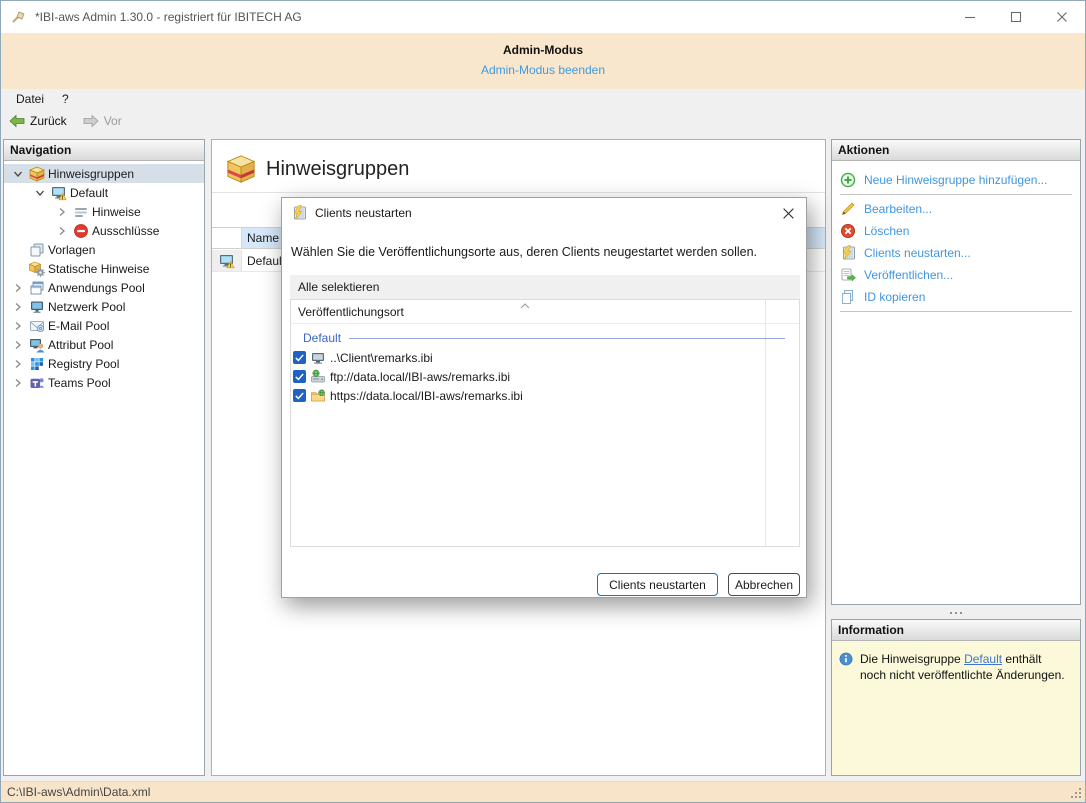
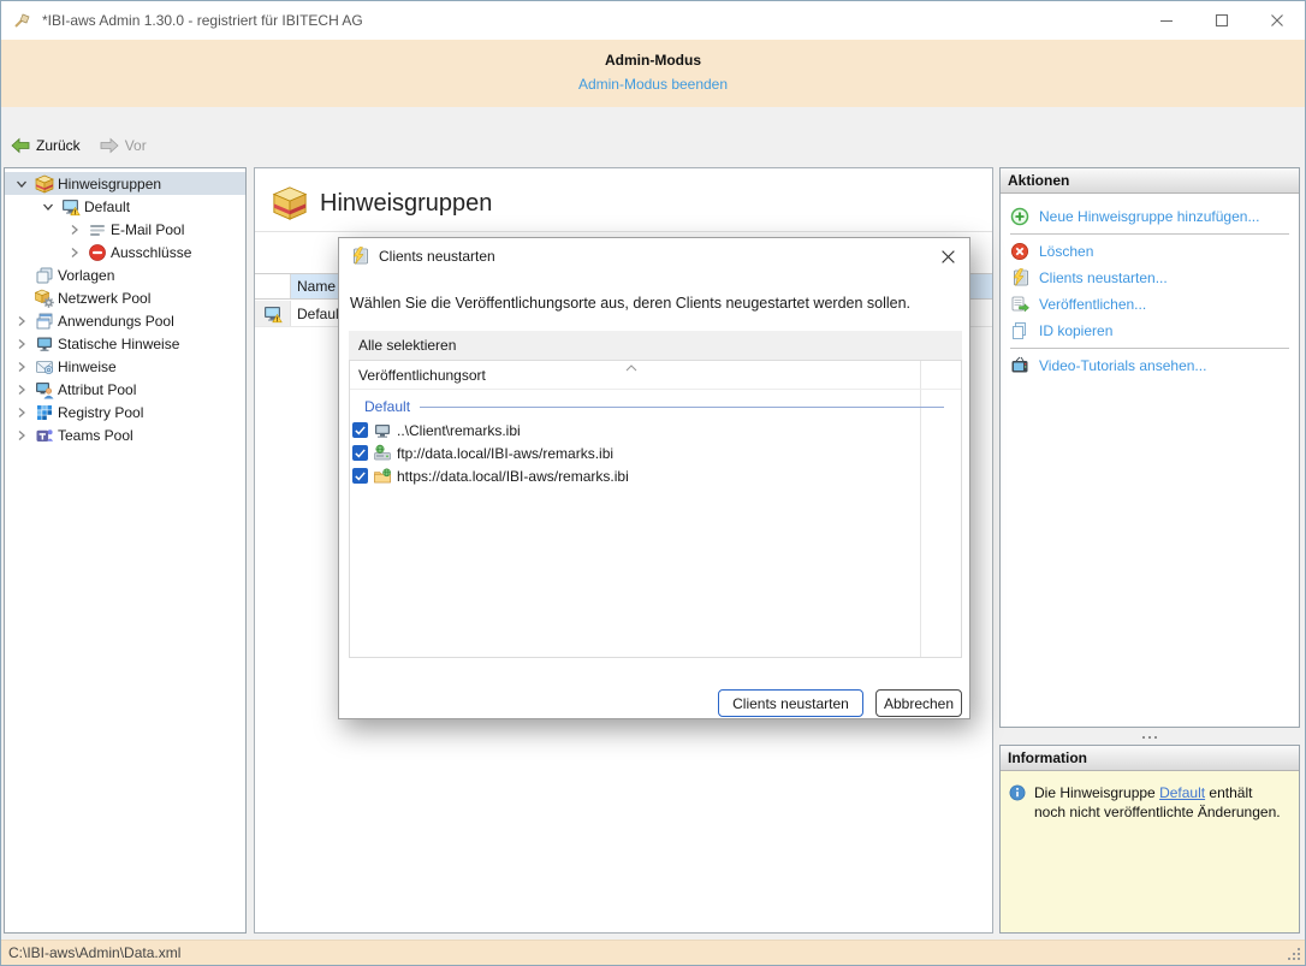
  *IBI-aws Admin 1.30.0 - registriert für IBITECH AG
  Admin-Modus
  Admin-Modus beenden
- Datei
- ?
  Zurück
  Vor
- Navigation
  Hinweisgruppen
  Default
- Hinweise
+ E-Mail Pool
  Ausschlüsse
  Vorlagen
- Statische Hinweise
+ Netzwerk Pool
  Anwendungs Pool
- Netzwerk Pool
+ Statische Hinweise
- E-Mail Pool
+ Hinweise
  Attribut Pool
  Registry Pool
  Teams Pool
  Hinweisgruppen
  Name
  Defau
  Aktionen
  Neue Hinweisgruppe hinzufügen...
- Bearbeiten...
  Löschen
  Clients neustarten...
  Veröffentlichen...
  ID kopieren
+ Video-Tutorials ansehen...
  Information
  Die Hinweisgruppe Default enthält noch nicht veröffentlichte Änderungen.
  Clients neustarten
  Wählen Sie die Veröffentlichungsorte aus, deren Clients neugestartet werden sollen.
  Alle selektieren
  Veröffentlichungsort
  Default
  ..\Client\remarks.ibi
  ftp://data.local/IBI-aws/remarks.ibi
  https://data.local/IBI-aws/remarks.ibi
  Clients neustarten
  Abbrechen
  C:\IBI-aws\Admin\Data.xml
